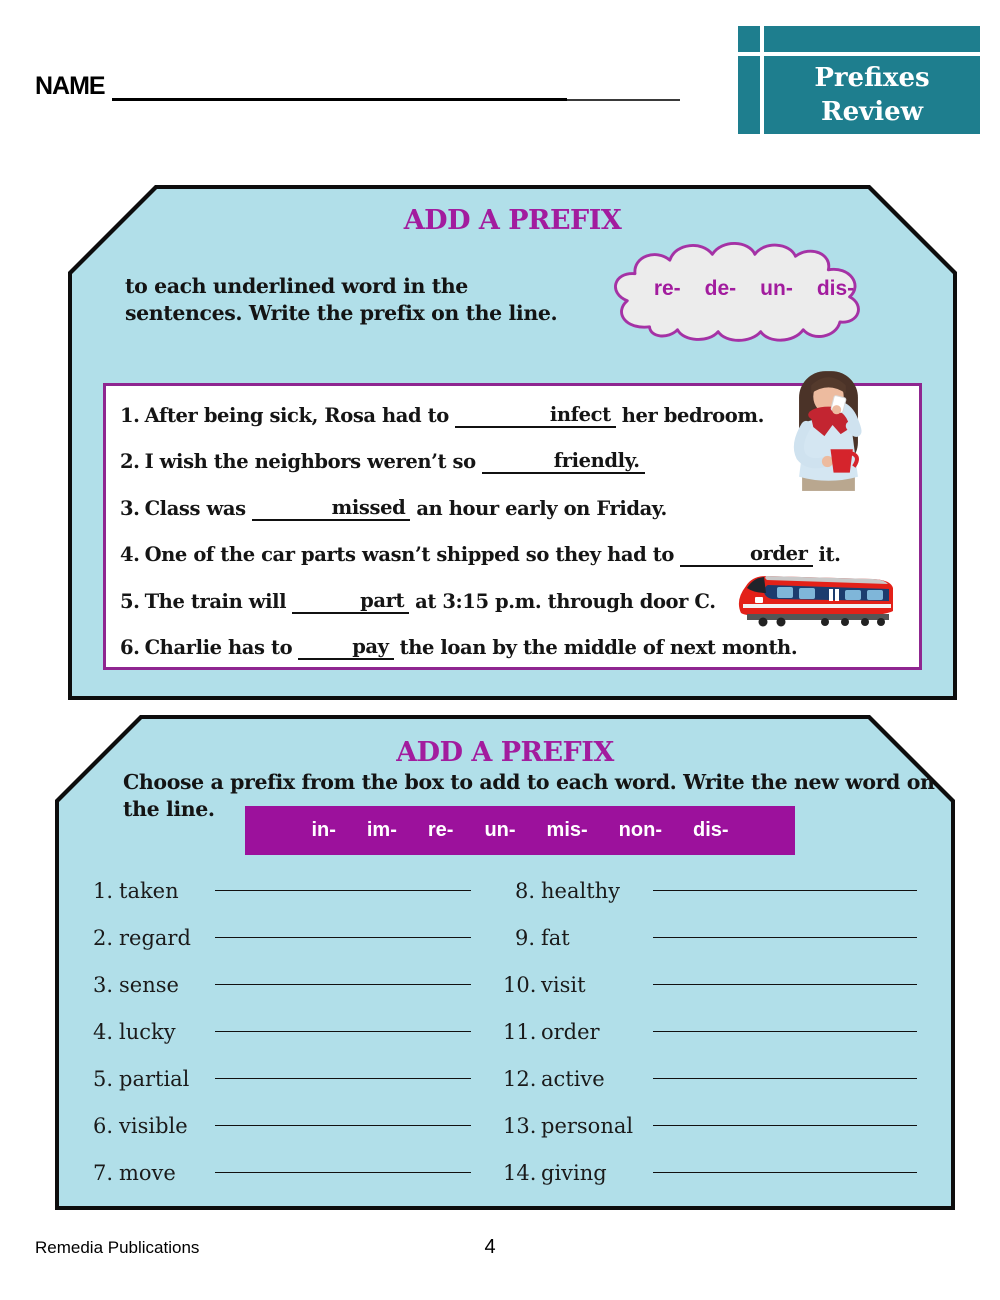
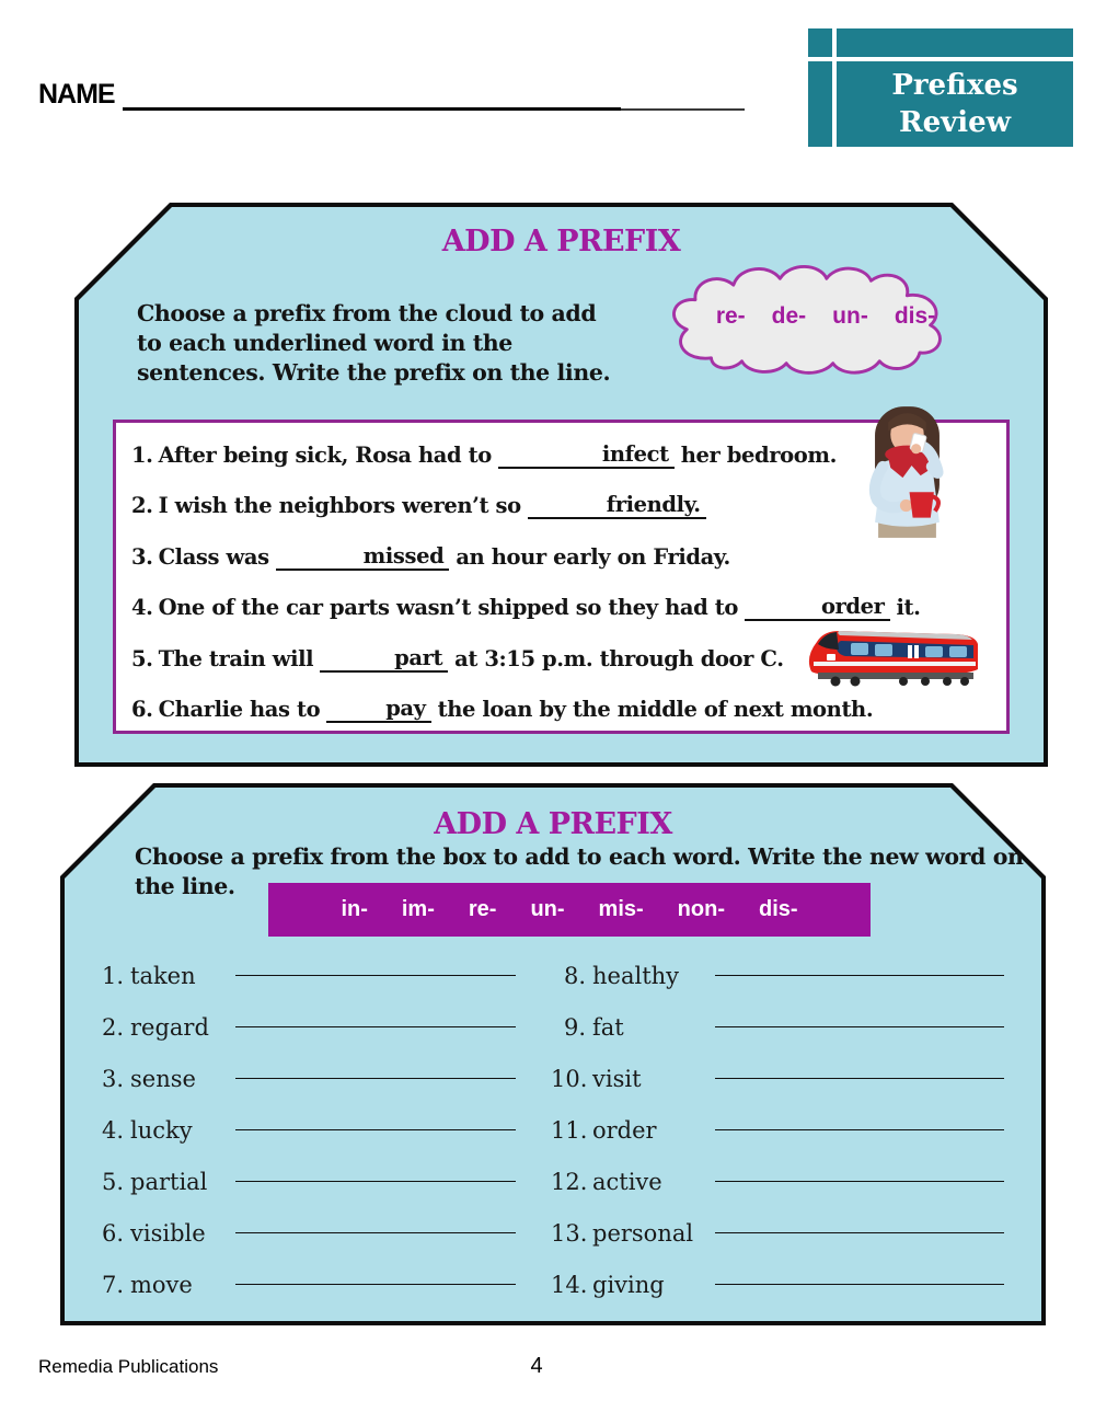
  NAME
  Prefixes
  Review
  ADD A PREFIX
+ Choose a prefix from the cloud to add
  to each underlined word in the
  sentences. Write the prefix on the line.
  re-
  de-
  un-
  dis-
  1.
  After being sick, Rosa had to
  infect
  her bedroom.
  2.
  I wish the neighbors weren’t so
  friendly.
  3.
  Class was
  missed
  an hour early on Friday.
  4.
  One of the car parts wasn’t shipped so they had to
  order
  it.
  5.
  The train will
  part
  at 3:15 p.m. through door C.
  6.
  Charlie has to
  pay
  the loan by the middle of next month.
  ADD A PREFIX
  Choose a prefix from the box to add to each word. Write the new word on
  the line.
  in-
  im-
  re-
  un-
  mis-
  non-
  dis-
  1.
  taken
  2.
  regard
  3.
  sense
  4.
  lucky
  5.
  partial
  6.
  visible
  7.
  move
  8.
  healthy
  9.
  fat
  10.
  visit
  11.
  order
  12.
  active
  13.
  personal
  14.
  giving
  Remedia Publications
  4
